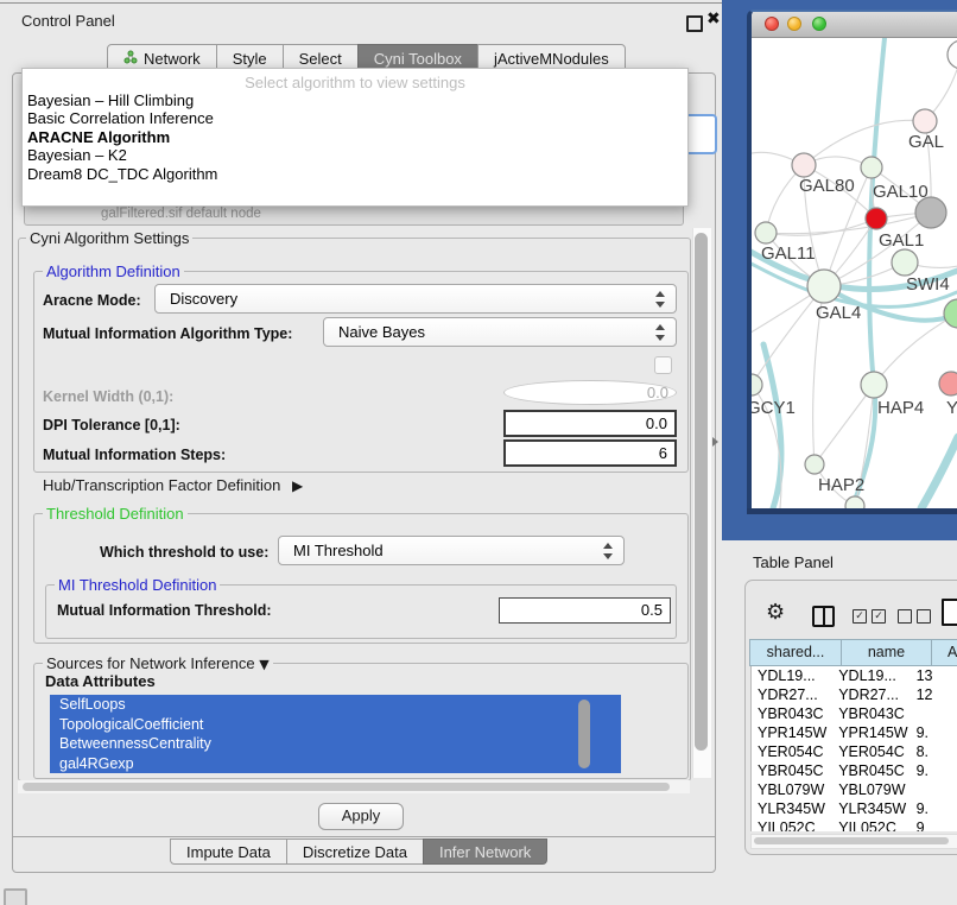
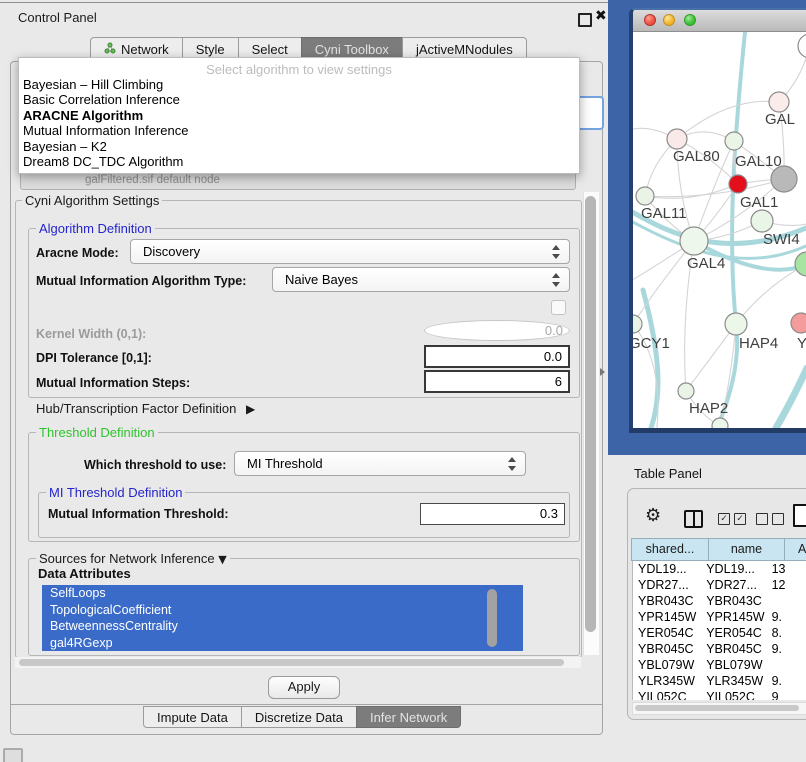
  Control Panel
  ✖
  Network
  Style
  Select
  Cyni Toolbox
  jActiveMNodules
  galFiltered.sif default node
  Select algorithm to view settings
  Bayesian – Hill Climbing
  Basic Correlation Inference
  ARACNE Algorithm
+ Mutual Information Inference
  Bayesian – K2
  Dream8 DC_TDC Algorithm
  Cyni Algorithm Settings
  Algorithm Definition
  Aracne Mode:
  Discovery
  Mutual Information Algorithm Type:
  Naive Bayes
  Kernel Width (0,1):
  0.0
  DPI Tolerance [0,1]:
  0.0
  Mutual Information Steps:
  6
  Hub/Transcription Factor Definition ▶
  Threshold Definition
  Which threshold to use:
  MI Threshold
  MI Threshold Definition
  Mutual Information Threshold:
- 0.5
+ 0.3
  Sources for Network Inference ▼
  Data Attributes
  SelfLoops
  TopologicalCoefficient
  BetweennessCentrality
  gal4RGexp
  Apply
  Impute Data
  Discretize Data
  Infer Network
  GAL
  GAL80
  GAL10
  GAL1
  GAL11
  SWI4
  GAL4
  GCY1
  HAP4
  Y
  HAP2
  Table Panel
  ⚙
  ✓
  ✓
  shared...
  name
  A
  YDL19...
  YDL19...
  13
  YDR27...
  YDR27...
  12
  YBR043C
  YBR043C
  YPR145W
  YPR145W
  9.
  YER054C
  YER054C
  8.
  YBR045C
  YBR045C
  9.
  YBL079W
  YBL079W
  YLR345W
  YLR345W
  9.
  YIL052C
  YIL052C
  9
